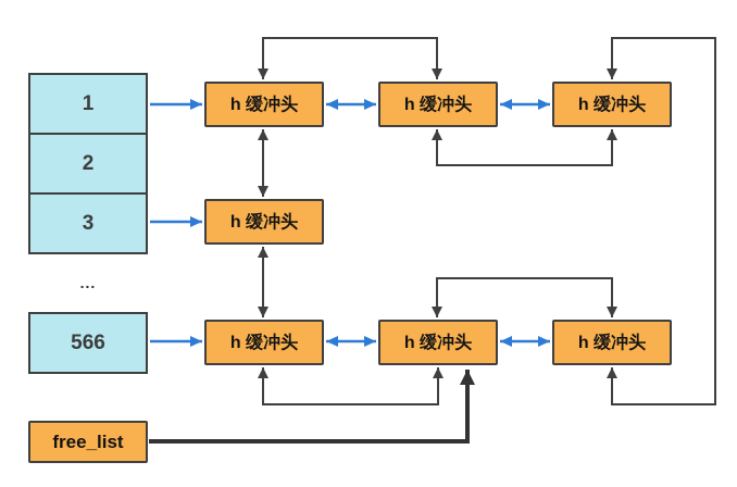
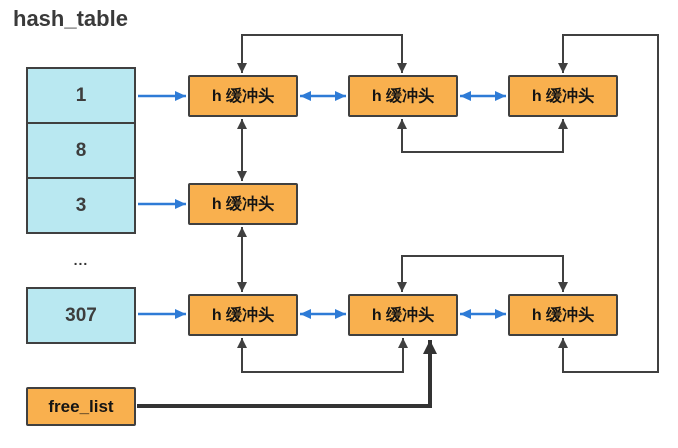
+ hash_table
  1
- 2
+ 8
  3
  ...
- 566
+ 307
  h 缓冲头
  h 缓冲头
  h 缓冲头
  h 缓冲头
  h 缓冲头
  h 缓冲头
  h 缓冲头
  free_list
